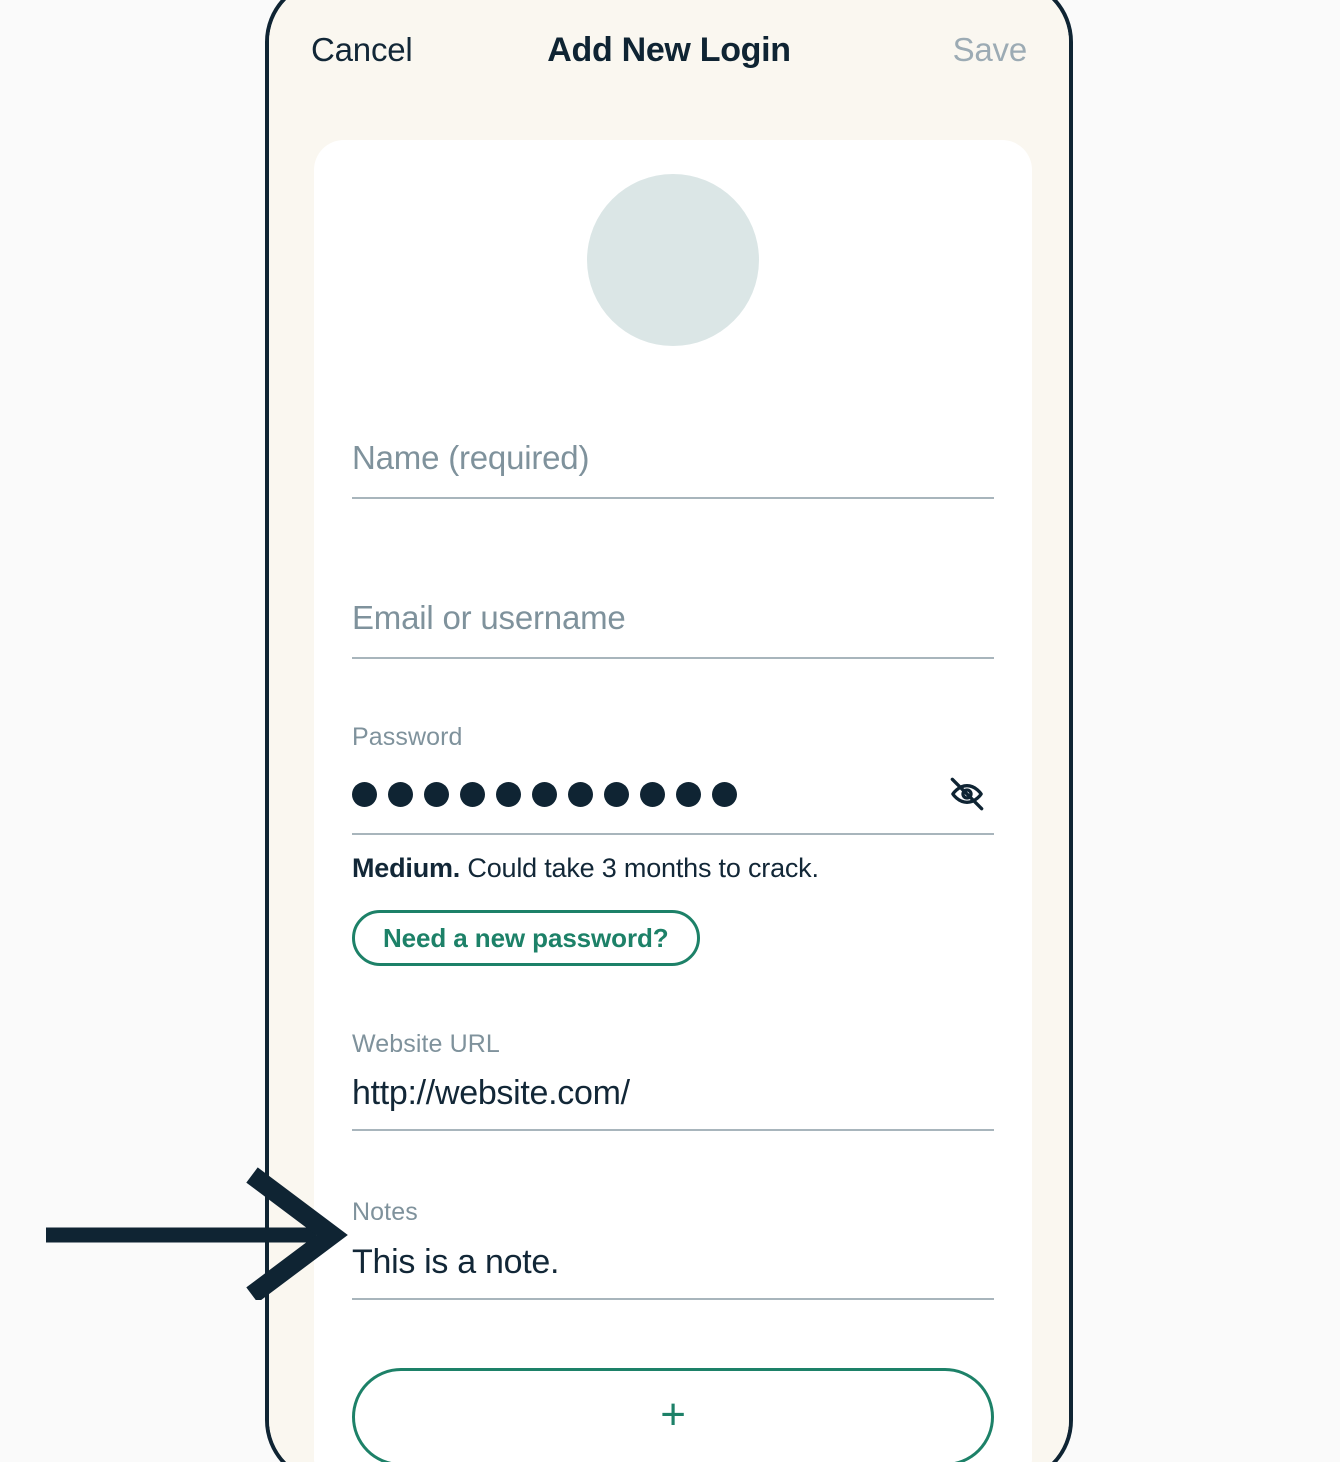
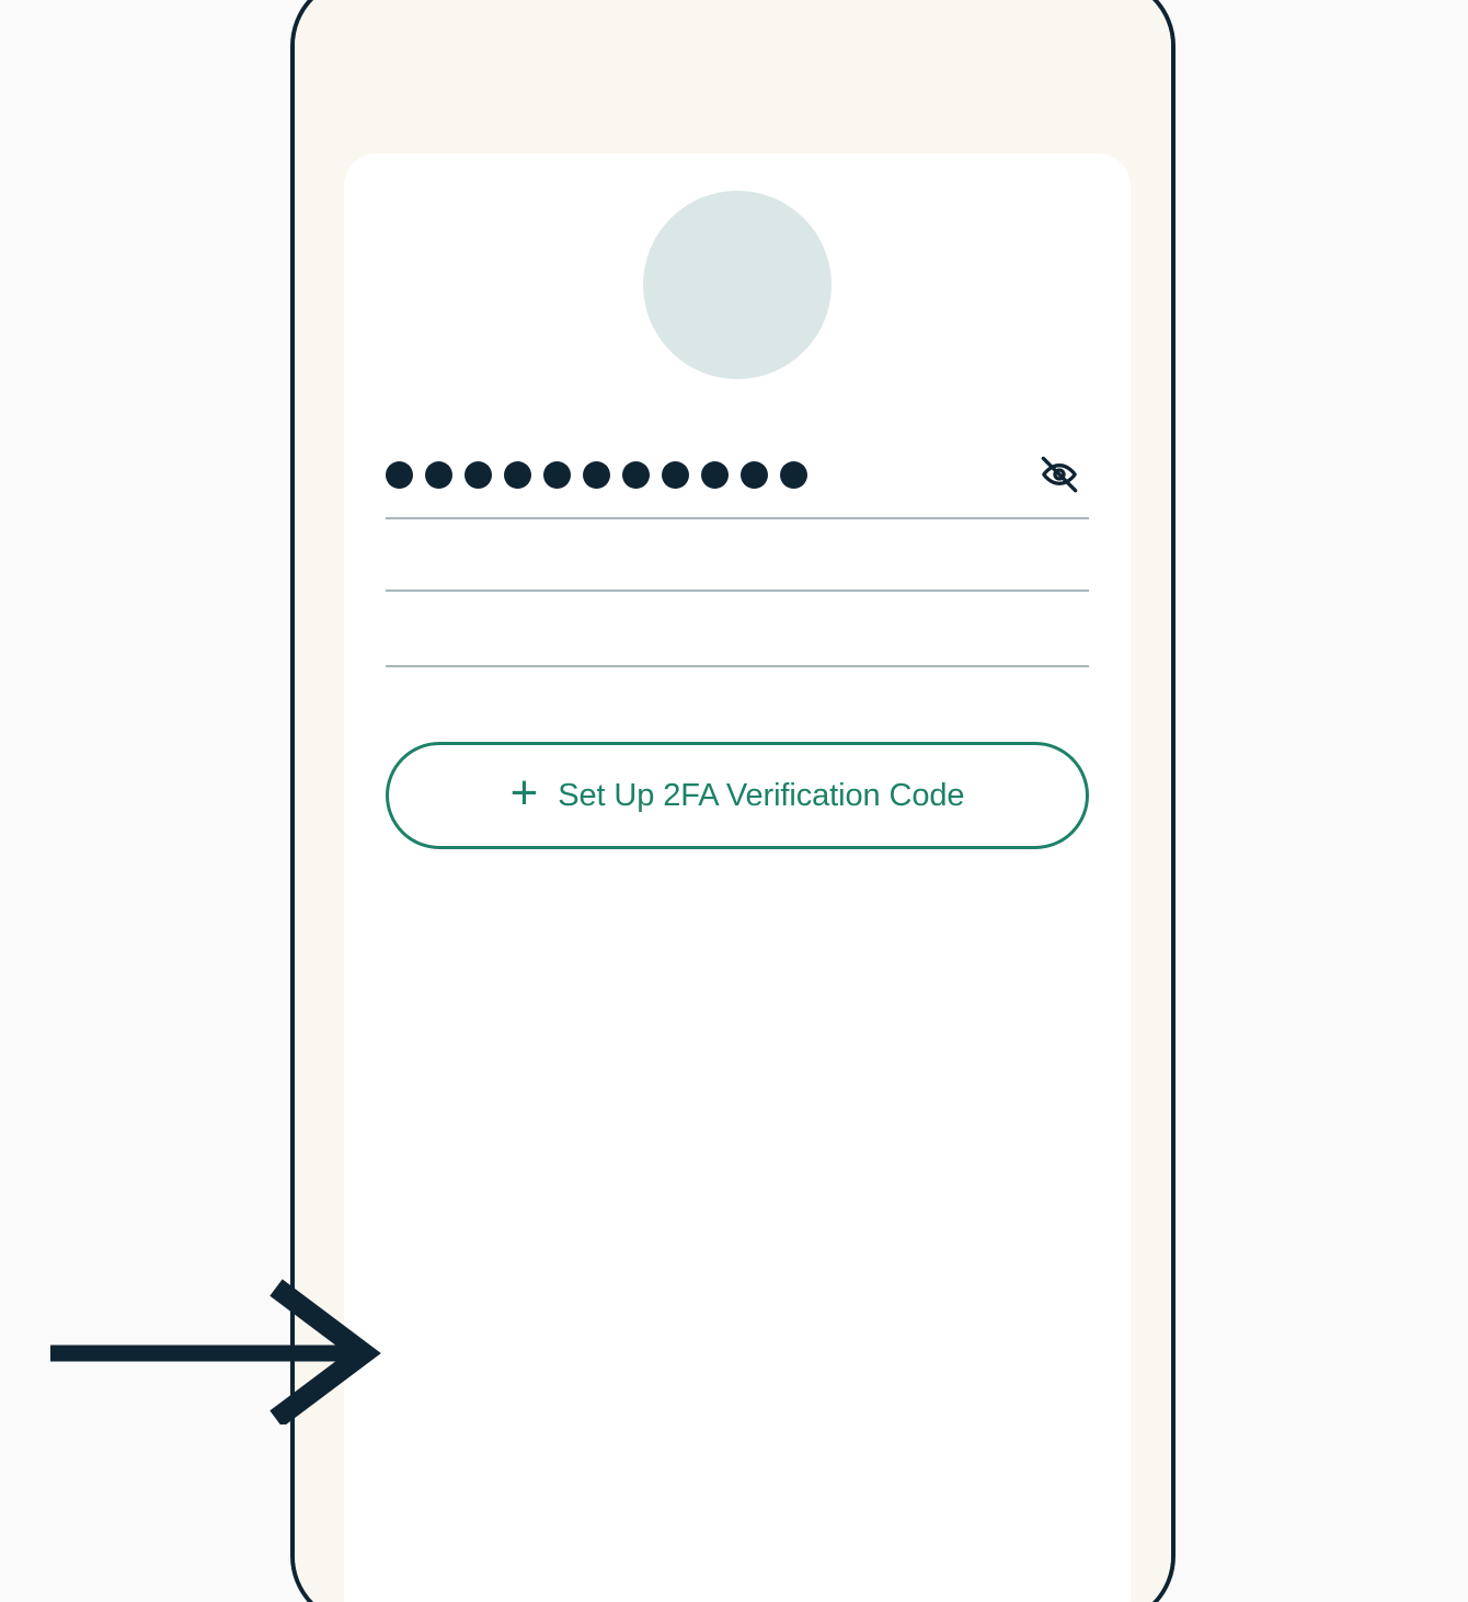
- Cancel
- Add New Login
- Save
- Name (required)
- Email or username
- Password
- Medium. Could take 3 months to crack.
- Need a new password?
- Website URL
- http://website.com/
- Notes
- This is a note.
  +
+ Set Up 2FA Verification Code
